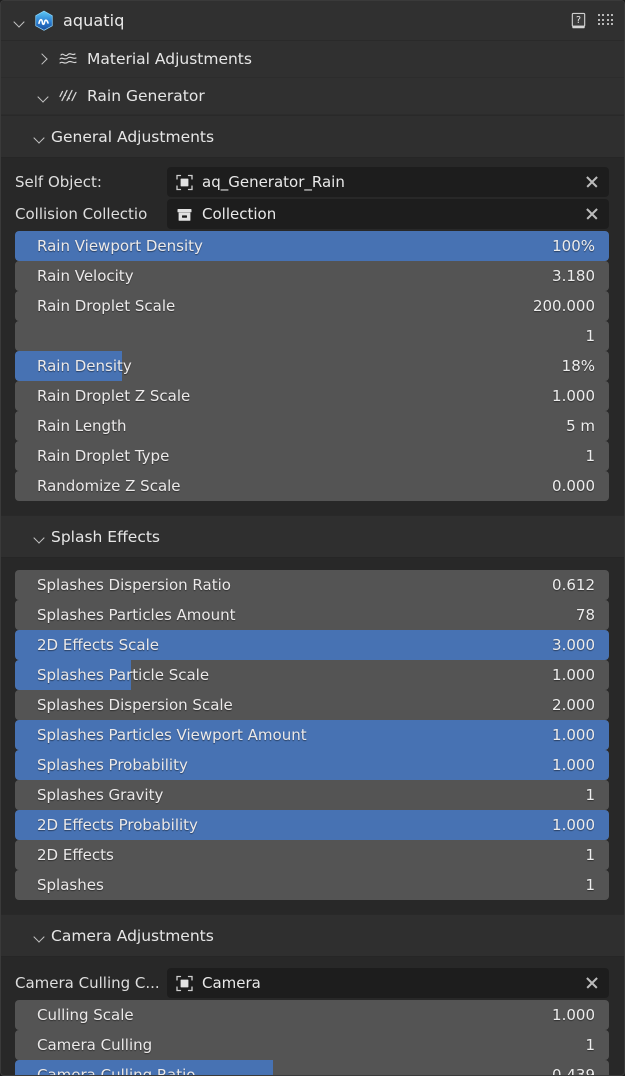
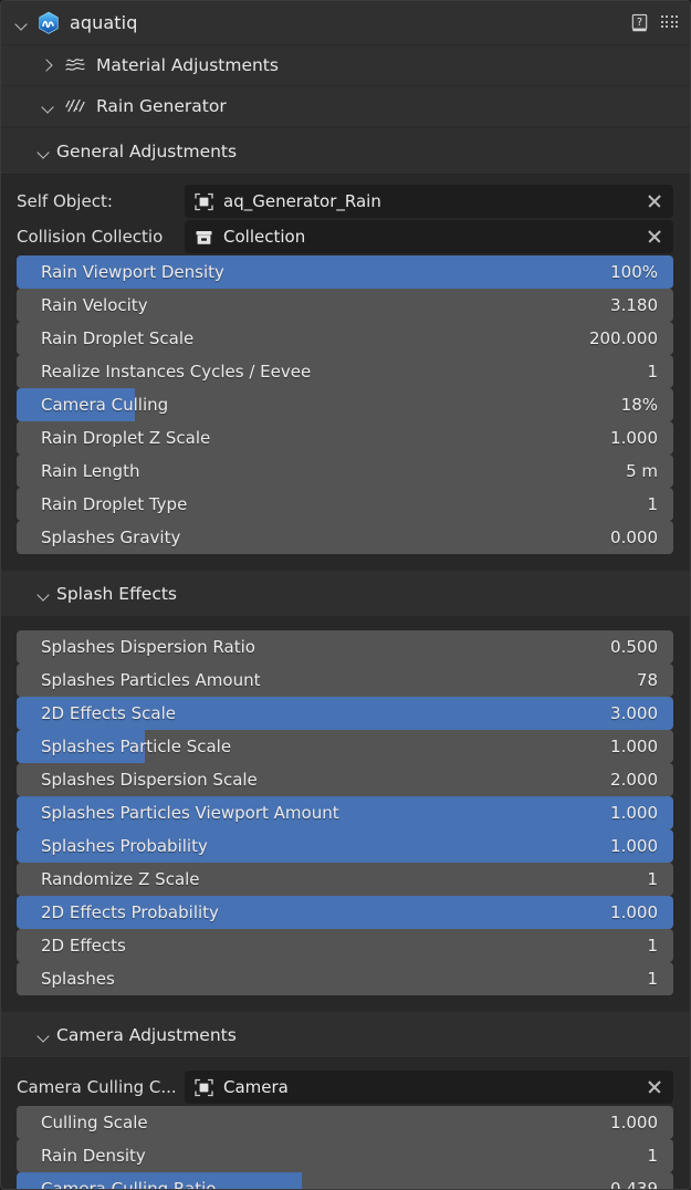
  aquatiq
  ?
  Material Adjustments
  Rain Generator
  General Adjustments
  Self Object:
  aq_Generator_Rain
  Collision Collectio
  Collection
  Rain Viewport Density
  100%
  Rain Velocity
  3.180
  Rain Droplet Scale
  200.000
+ Realize Instances Cycles / Eevee
  1
- Rain Density
+ Camera Culling
  18%
  Rain Droplet Z Scale
  1.000
  Rain Length
  5 m
  Rain Droplet Type
  1
- Randomize Z Scale
+ Splashes Gravity
  0.000
  Splash Effects
  Splashes Dispersion Ratio
- 0.612
+ 0.500
  Splashes Particles Amount
  78
  2D Effects Scale
  3.000
  Splashes Particle Scale
  1.000
  Splashes Dispersion Scale
  2.000
  Splashes Particles Viewport Amount
  1.000
  Splashes Probability
  1.000
- Splashes Gravity
+ Randomize Z Scale
  1
  2D Effects Probability
  1.000
  2D Effects
  1
  Splashes
  1
  Camera Adjustments
  Camera Culling C...
  Camera
  Culling Scale
  1.000
- Camera Culling
+ Rain Density
  1
